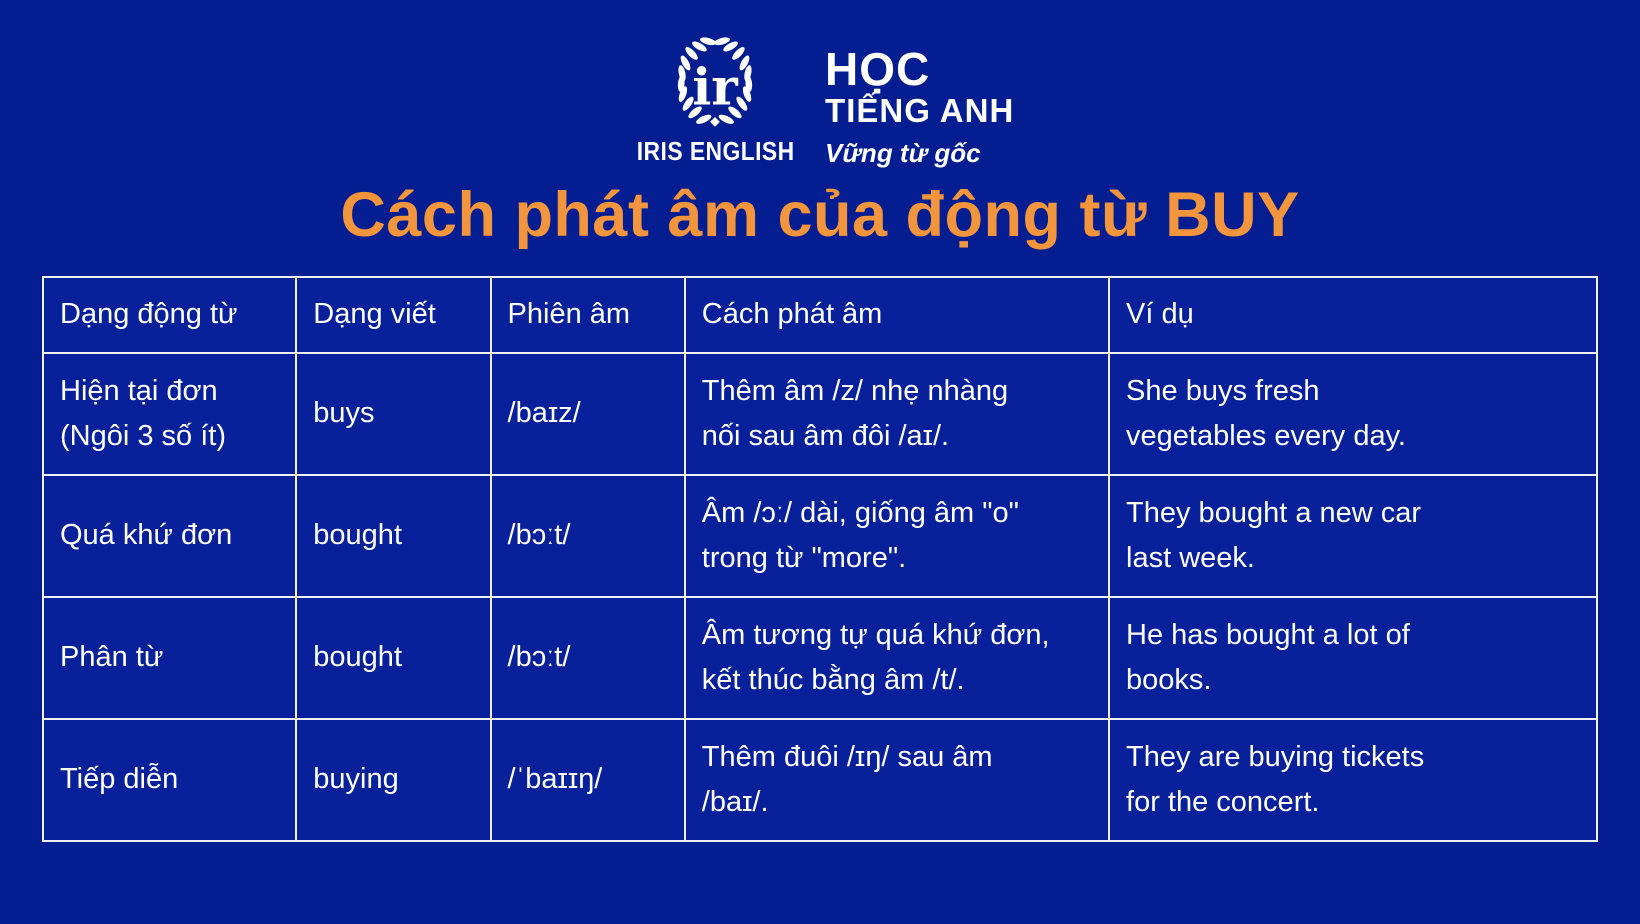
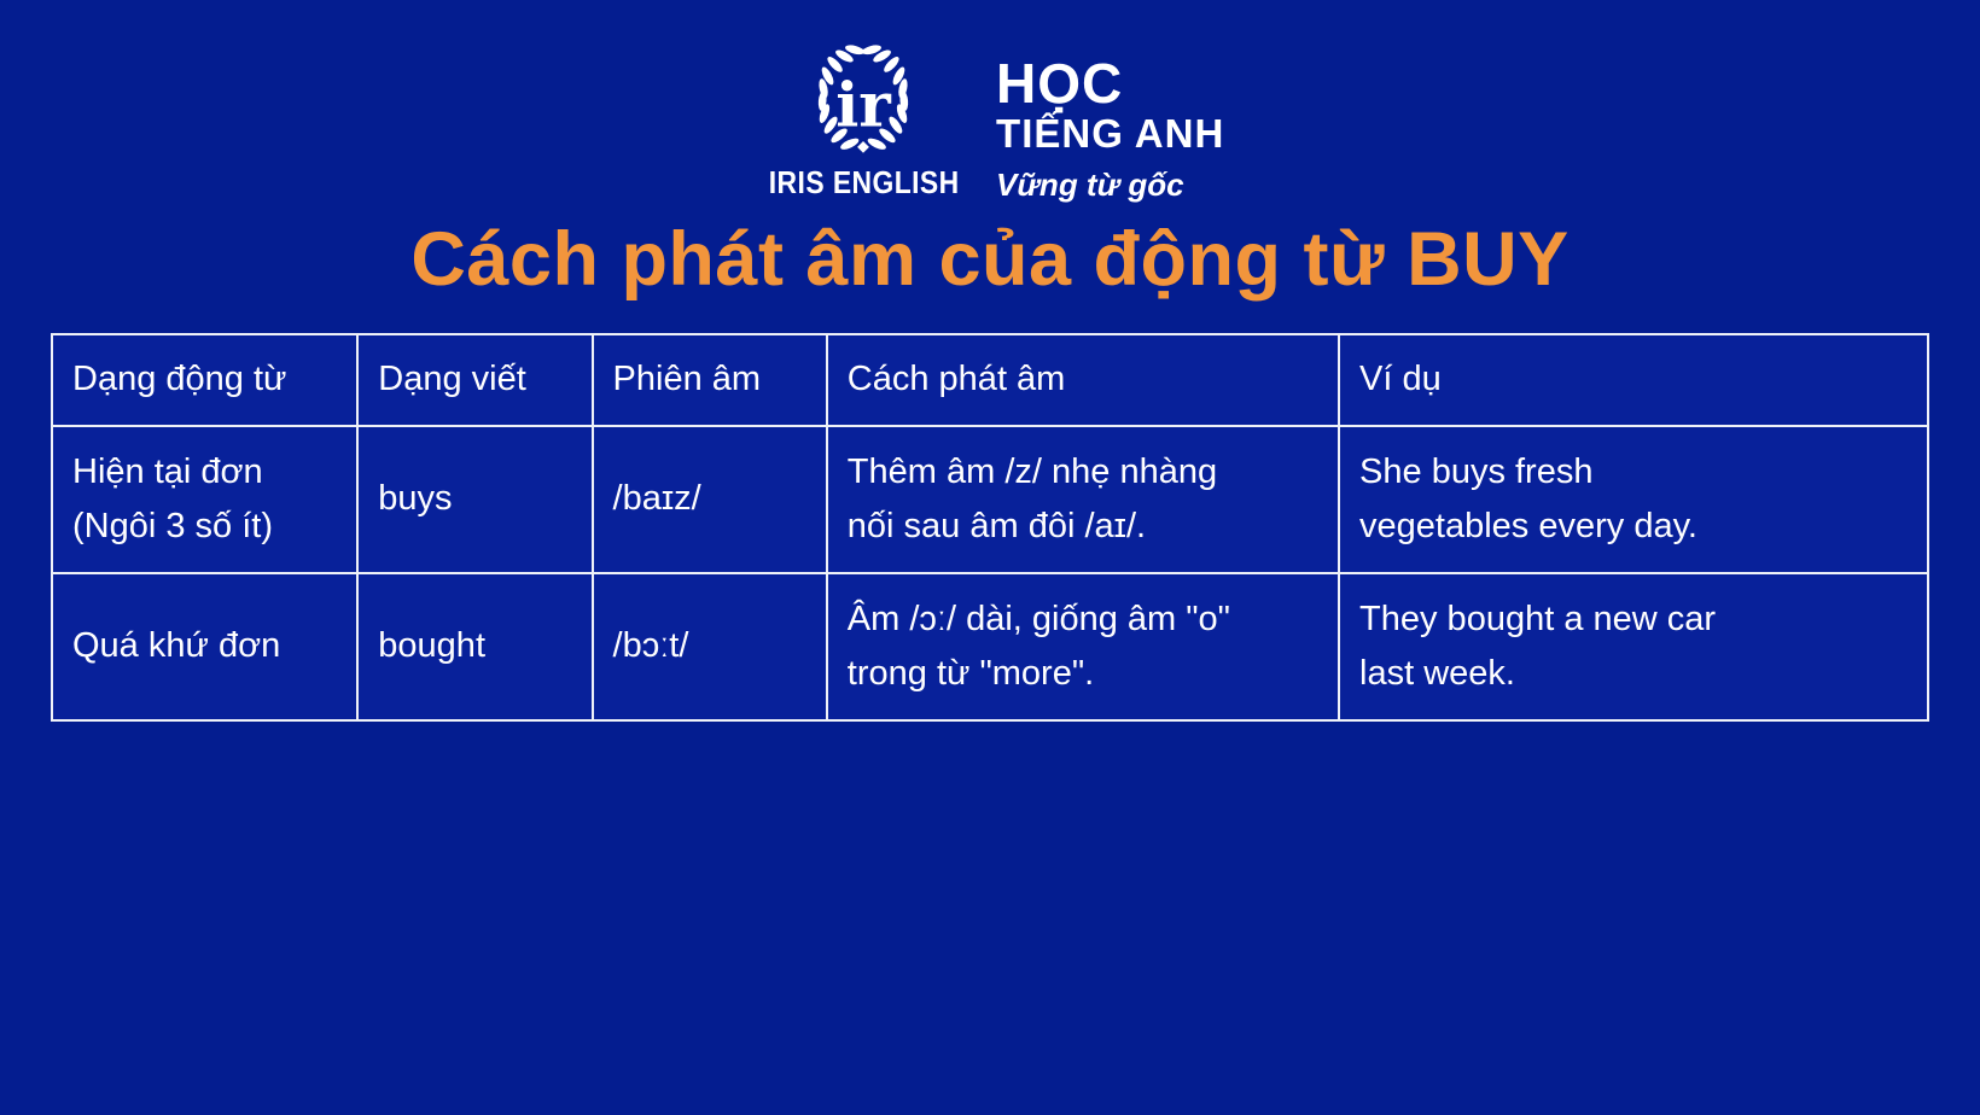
  ir
  IRIS ENGLISH
  HỌC
  TIẾNG ANH
  Vững từ gốc
  Cách phát âm của động từ BUY
  Dạng động từ	Dạng viết	Phiên âm	Cách phát âm	Ví dụ
  Hiện tại đơn (Ngôi 3 số ít)	buys	/baɪz/	Thêm âm /z/ nhẹ nhàng nối sau âm đôi /aɪ/.	She buys fresh vegetables every day.
  Quá khứ đơn	bought	/bɔːt/	Âm /ɔː/ dài, giống âm "o" trong từ "more".	They bought a new car last week.
- Phân từ	bought	/bɔːt/	Âm tương tự quá khứ đơn, kết thúc bằng âm /t/.	He has bought a lot of books.
- Tiếp diễn	buying	/ˈbaɪɪŋ/	Thêm đuôi /ɪŋ/ sau âm /baɪ/.	They are buying tickets for the concert.
